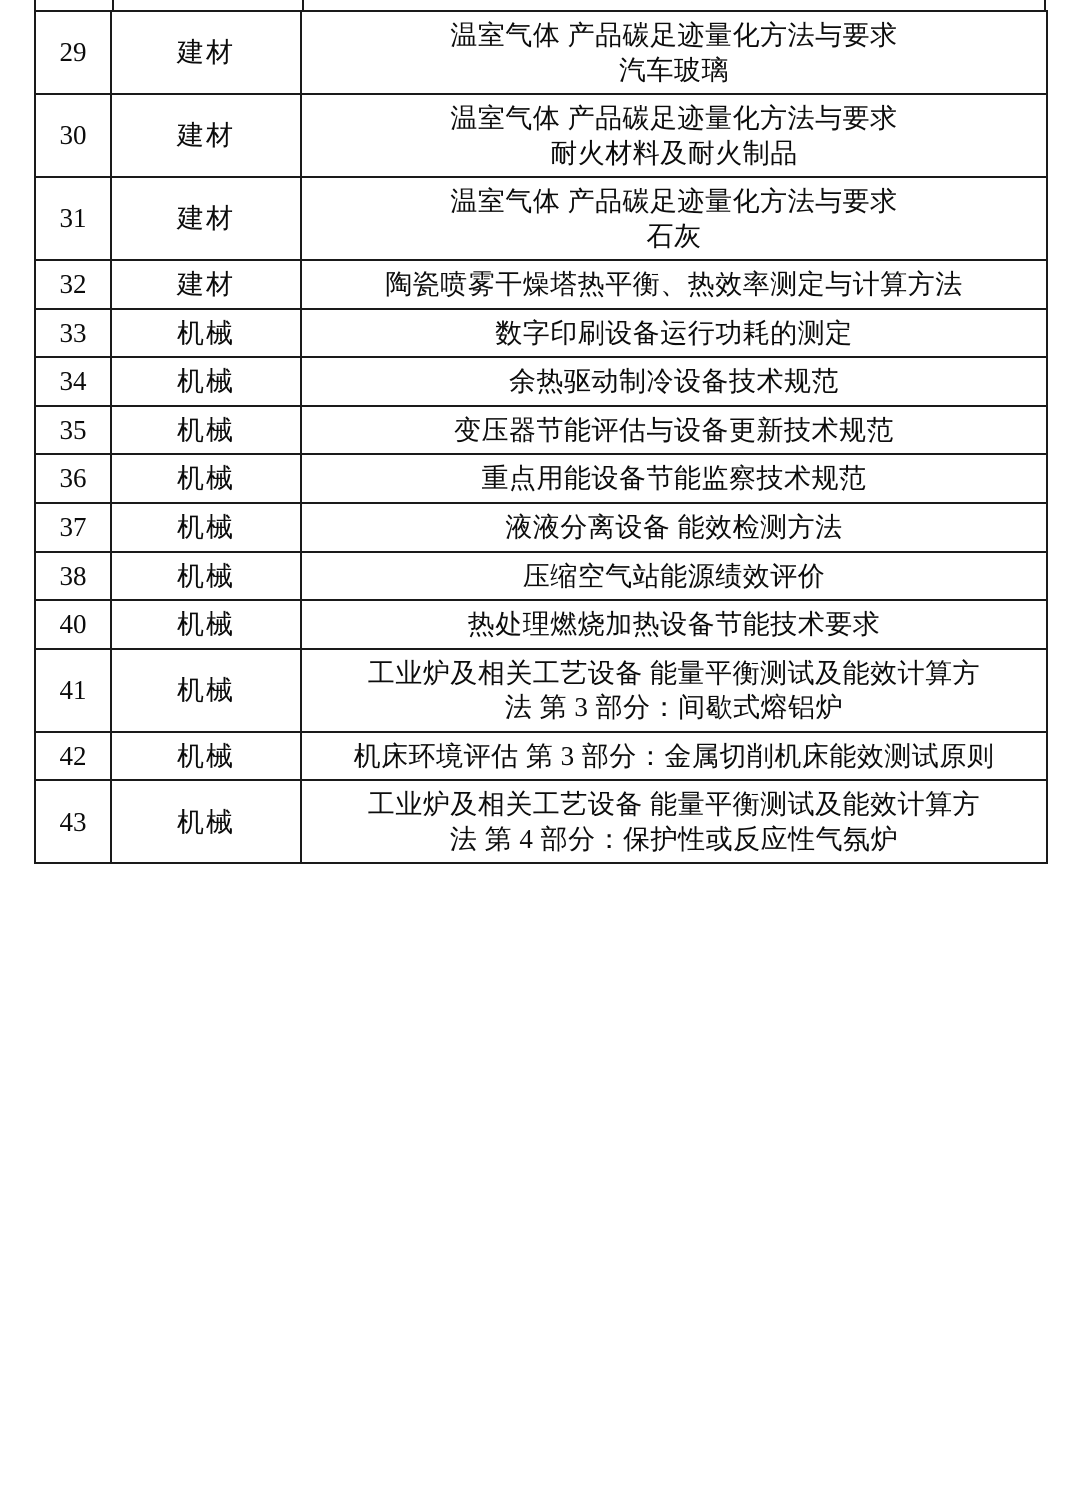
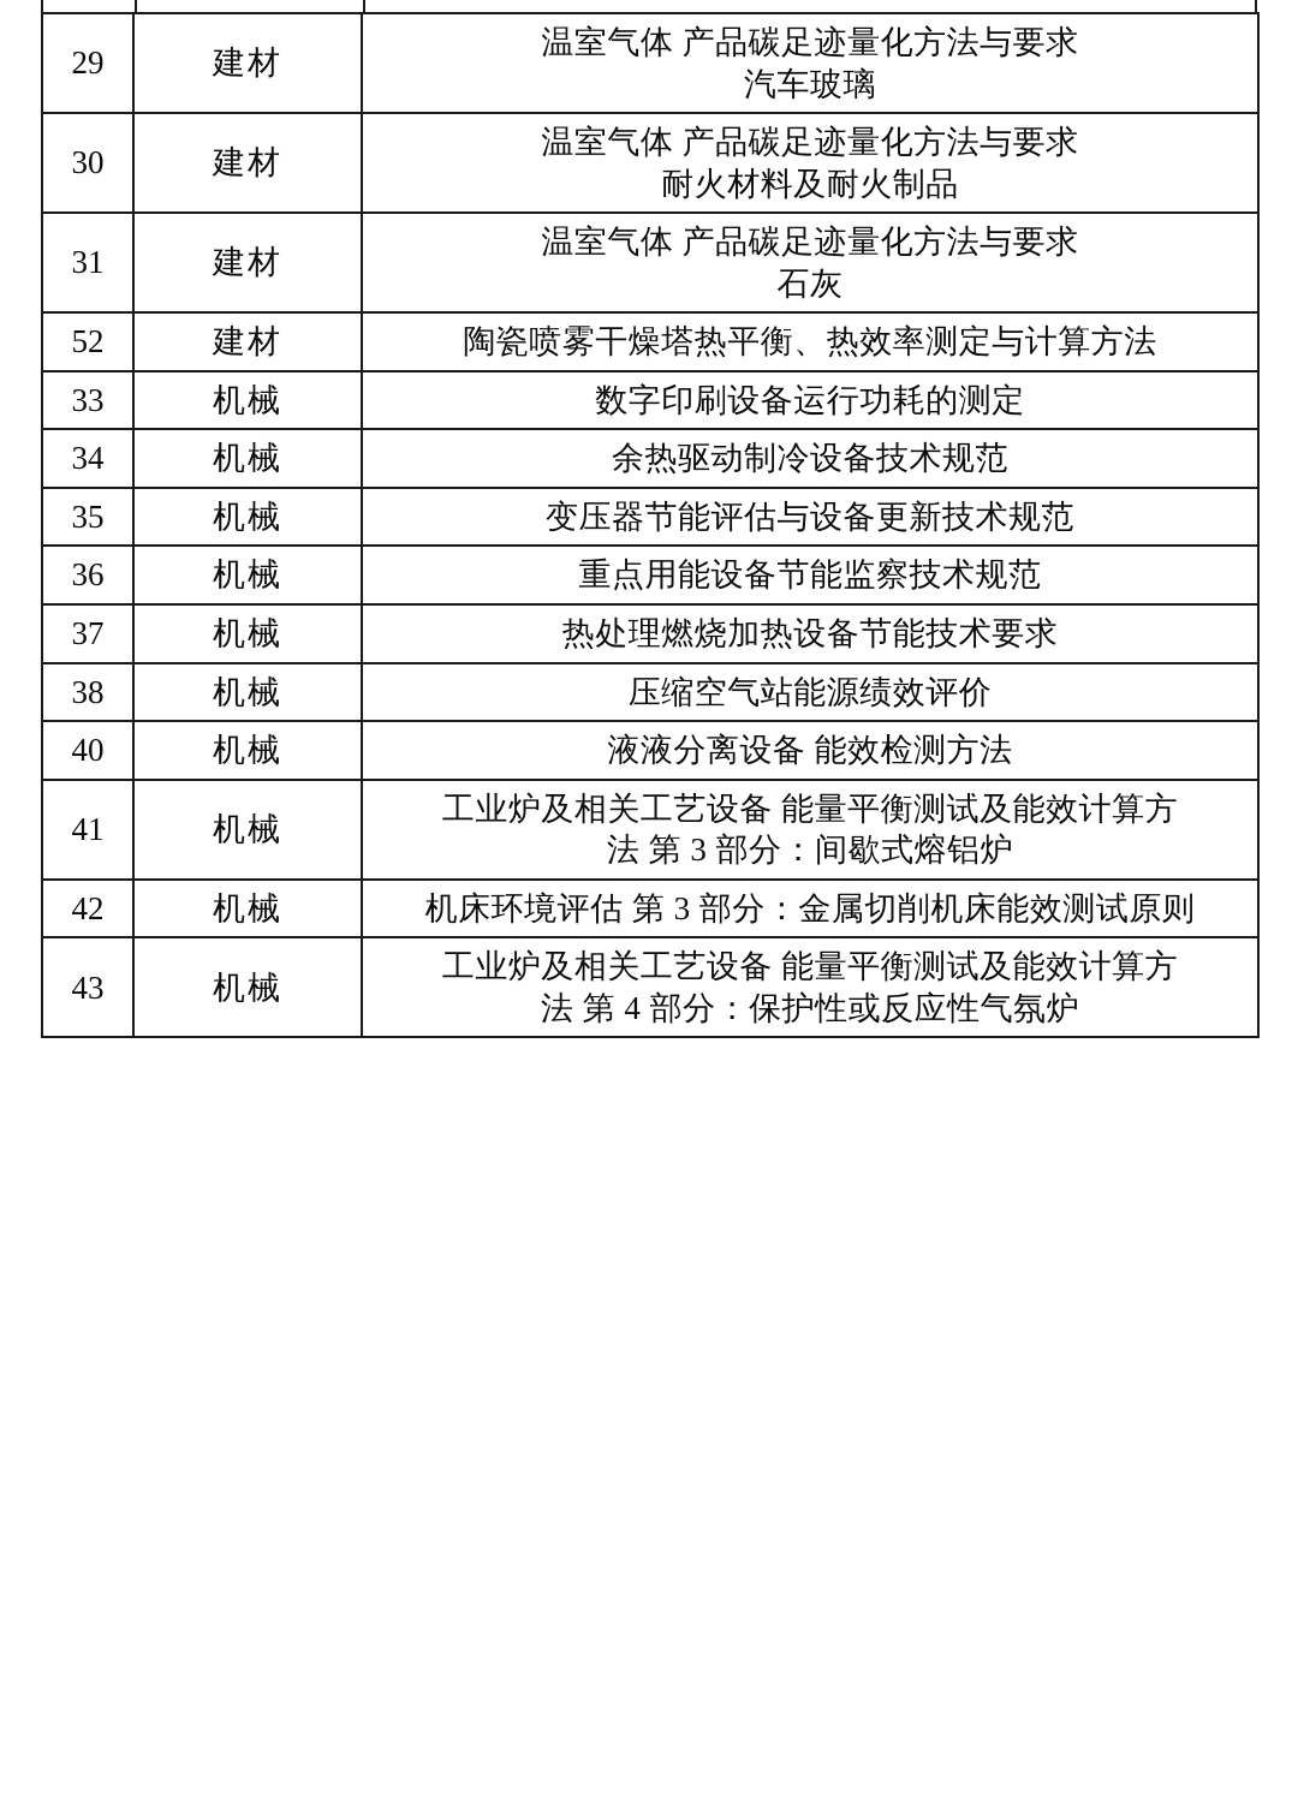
  29	建材	温室气体 产品碳足迹量化方法与要求 汽车玻璃
  30	建材	温室气体 产品碳足迹量化方法与要求 耐火材料及耐火制品
  31	建材	温室气体 产品碳足迹量化方法与要求 石灰
- 32	建材	陶瓷喷雾干燥塔热平衡、热效率测定与计算方法
+ 52	建材	陶瓷喷雾干燥塔热平衡、热效率测定与计算方法
  33	机械	数字印刷设备运行功耗的测定
  34	机械	余热驱动制冷设备技术规范
  35	机械	变压器节能评估与设备更新技术规范
  36	机械	重点用能设备节能监察技术规范
- 37	机械	液液分离设备 能效检测方法
+ 37	机械	热处理燃烧加热设备节能技术要求
  38	机械	压缩空气站能源绩效评价
- 40	机械	热处理燃烧加热设备节能技术要求
+ 40	机械	液液分离设备 能效检测方法
  41	机械	工业炉及相关工艺设备 能量平衡测试及能效计算方 法 第 3 部分：间歇式熔铝炉
  42	机械	机床环境评估 第 3 部分：金属切削机床能效测试原则
  43	机械	工业炉及相关工艺设备 能量平衡测试及能效计算方 法 第 4 部分：保护性或反应性气氛炉
